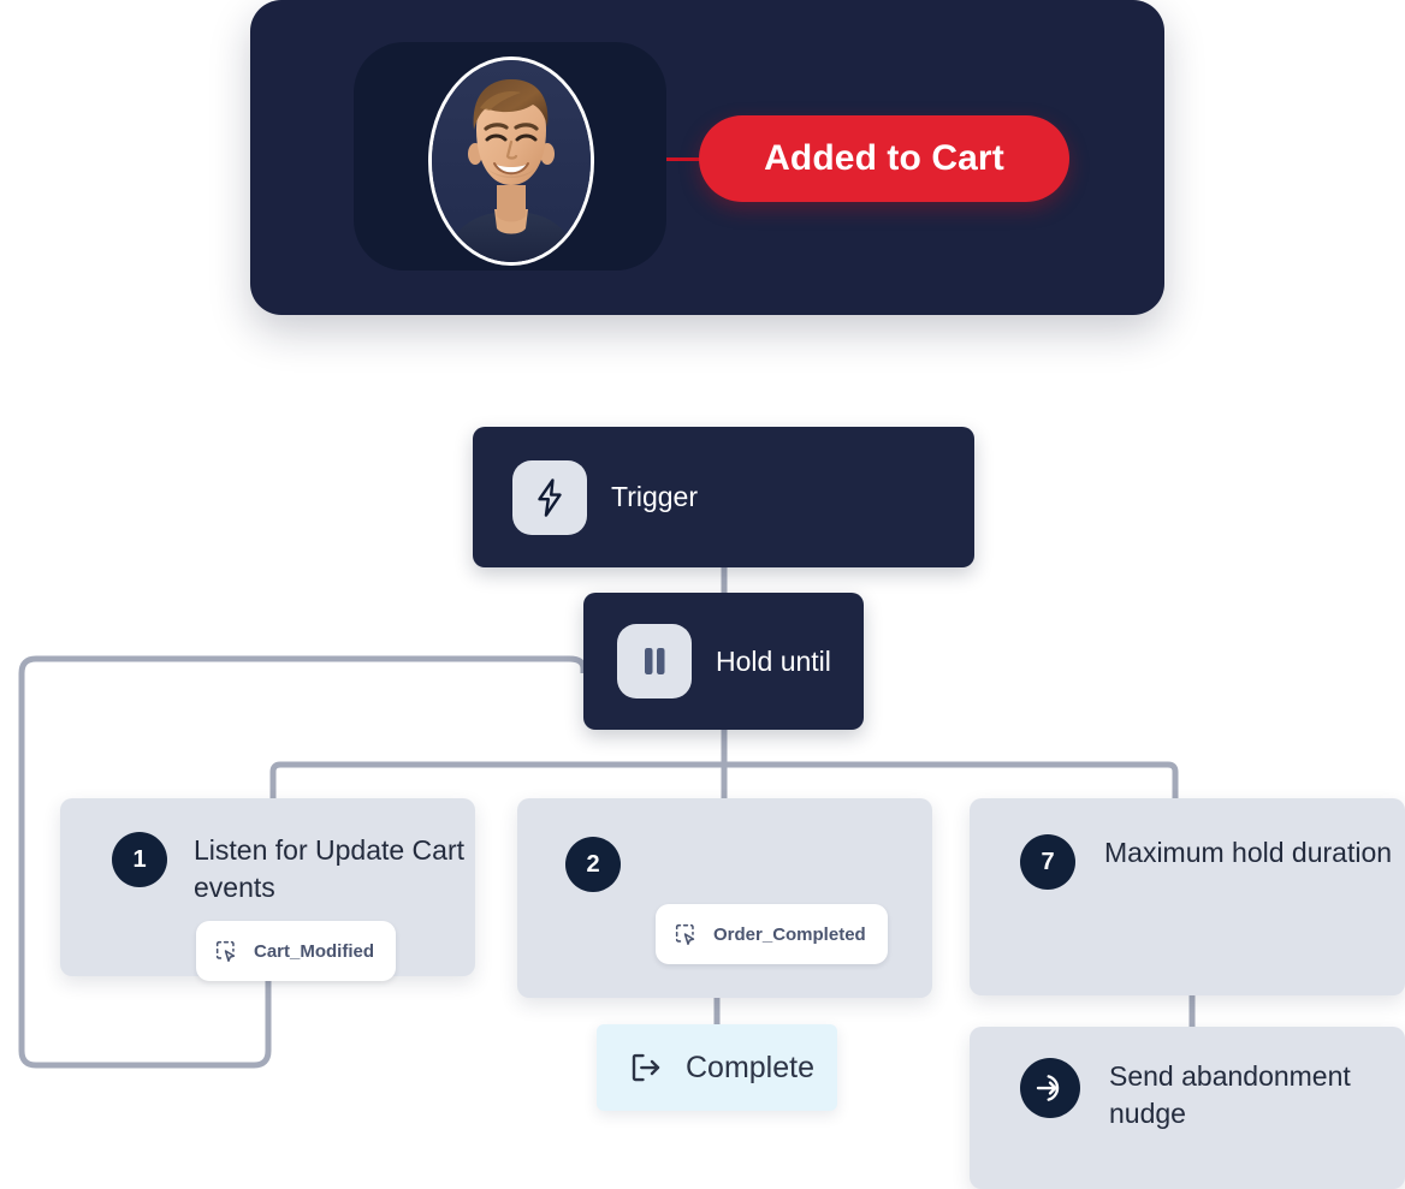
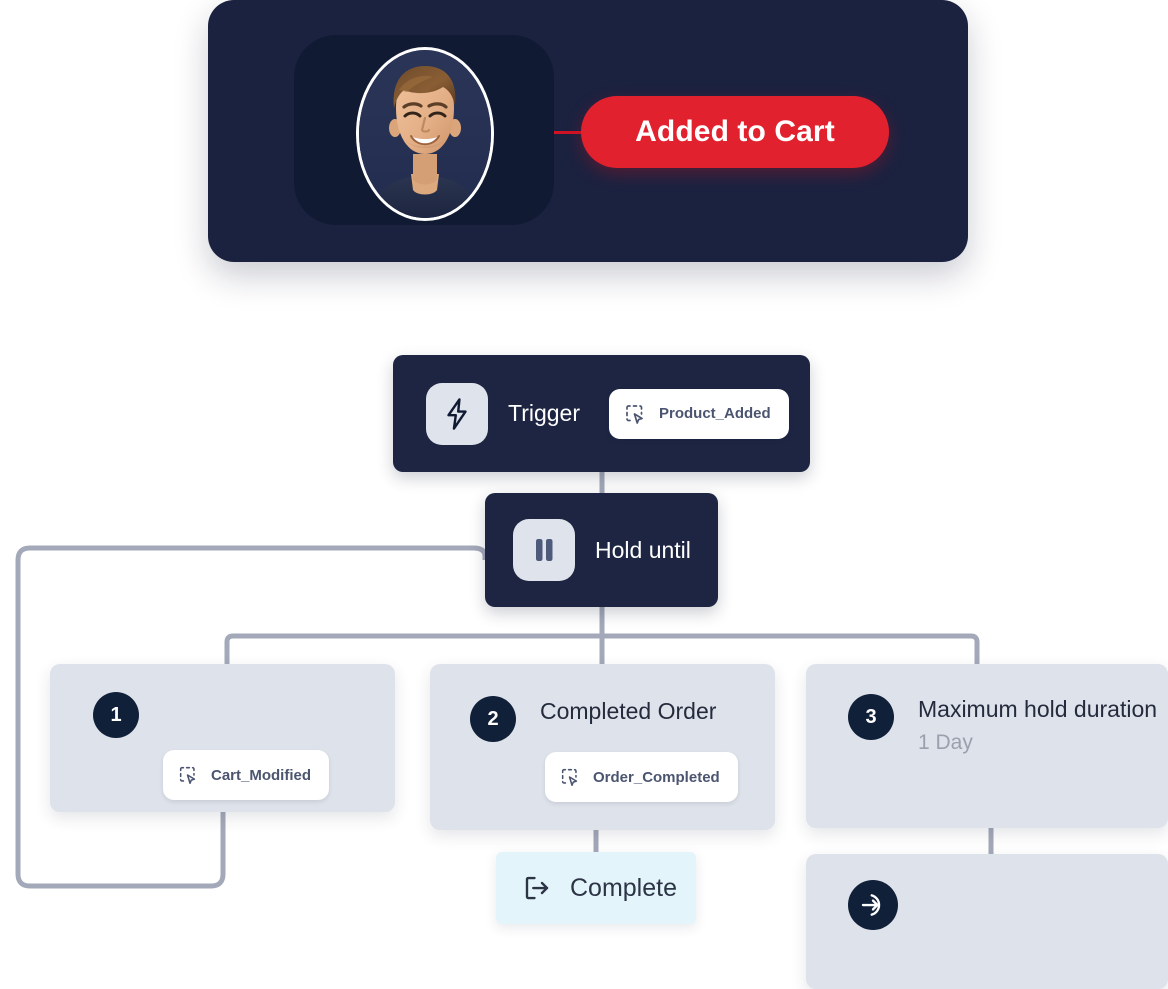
  Added to Cart
  Trigger
+ Product_Added
  Hold until
  1
- Listen for Update Cart events
  Cart_Modified
  2
+ Completed Order
  Order_Completed
- 7
+ 3
  Maximum hold duration
+ 1 Day
  Complete
- Send abandonment nudge
